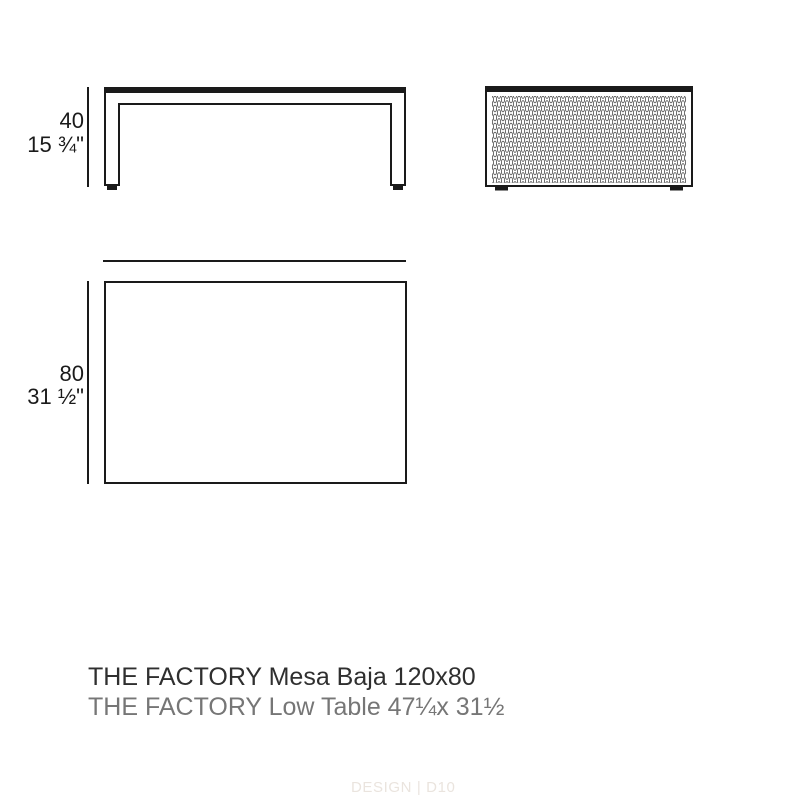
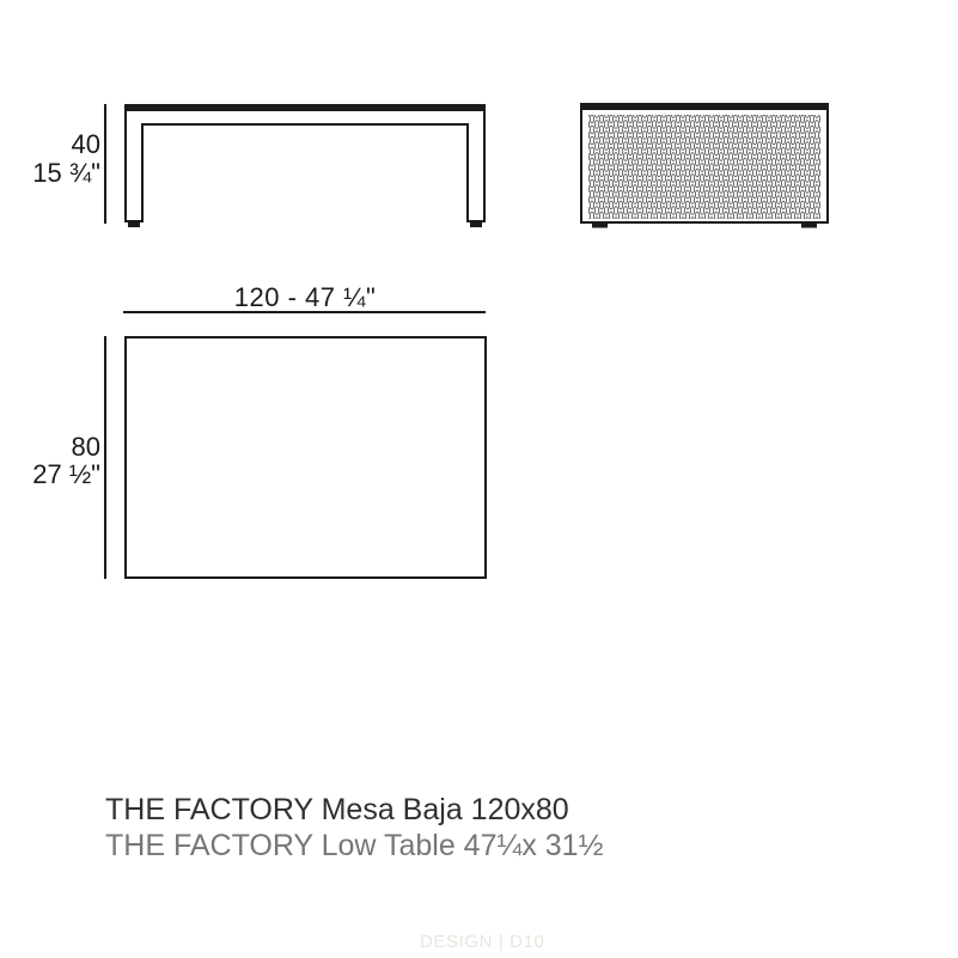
  40
  15 ¾"
+ 120 - 47 ¼"
  80
- 31 ½"
+ 27 ½"
  THE FACTORY Mesa Baja 120x80
  THE FACTORY Low Table 47¼x 31½
  DESIGN | D10
